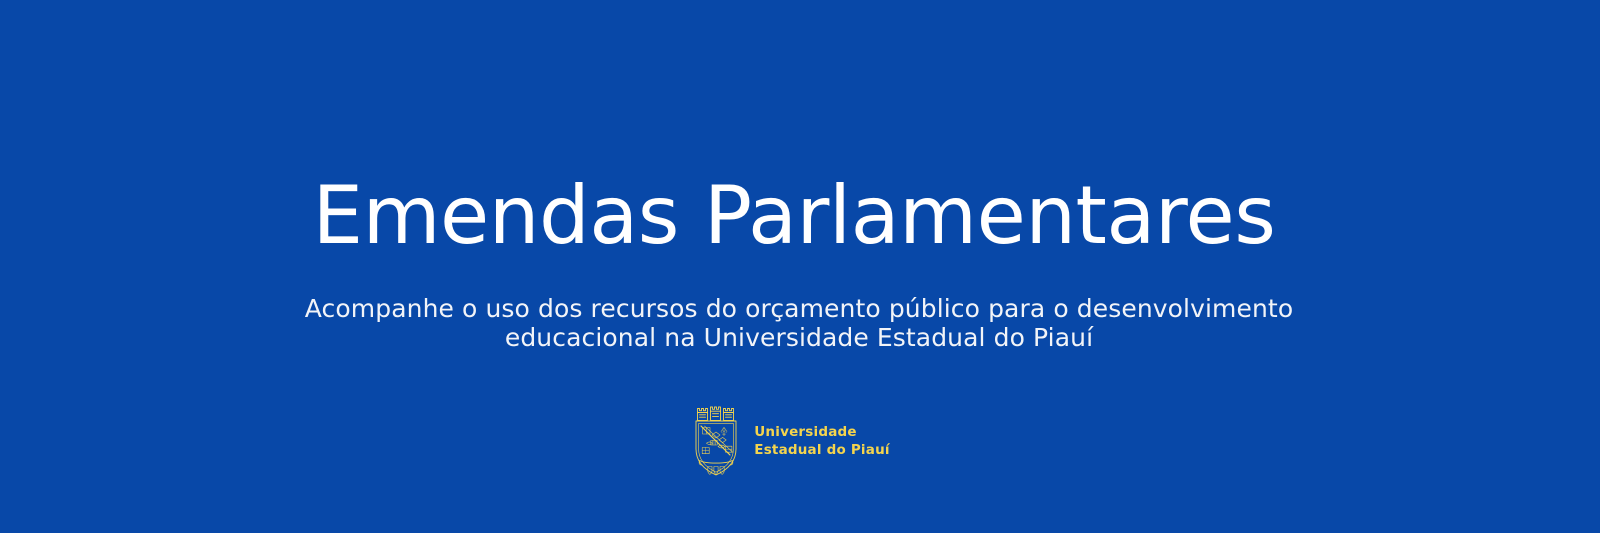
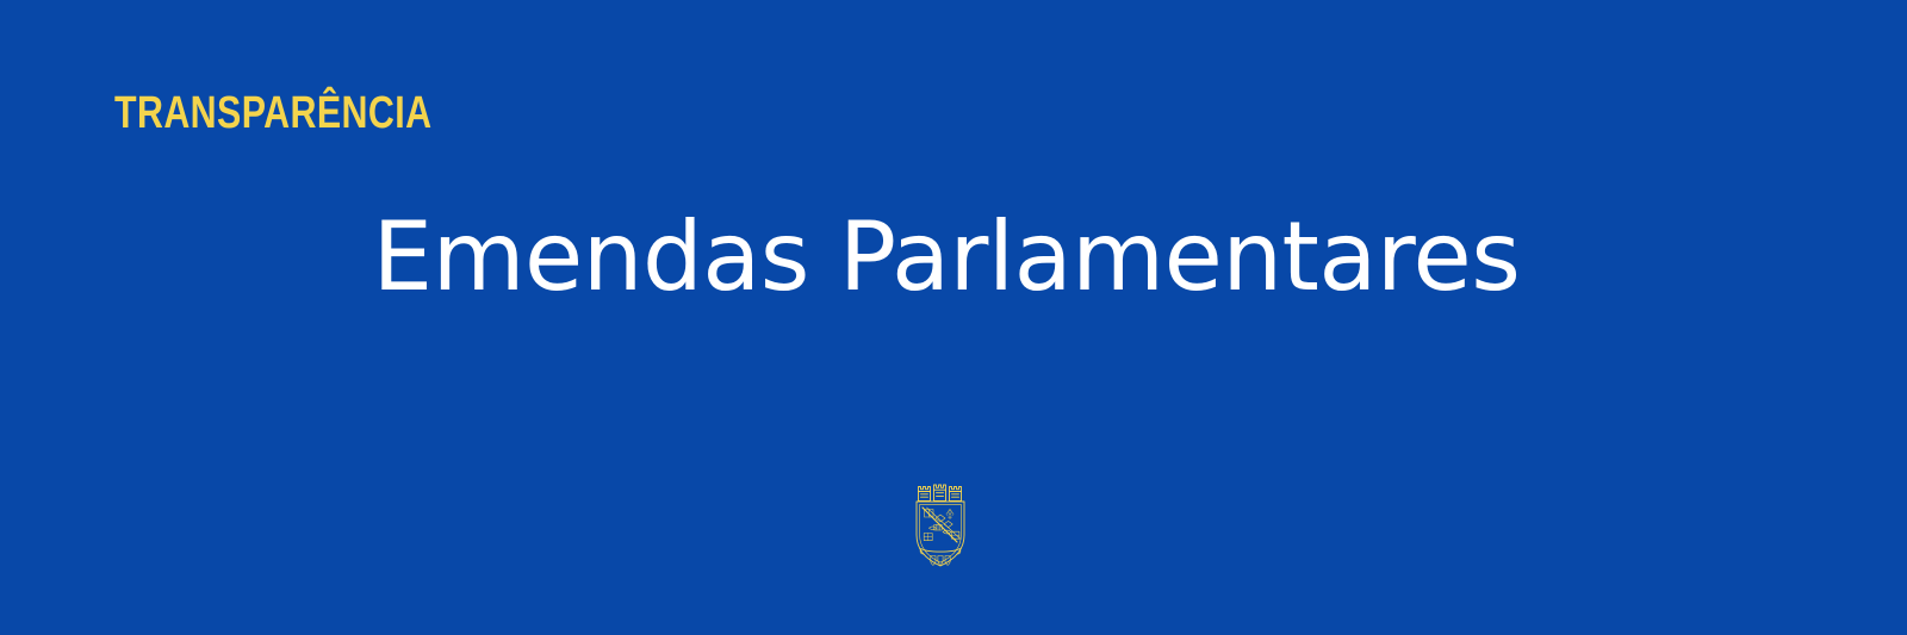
+ TRANSPARÊNCIA
  Emendas Parlamentares
- Acompanhe o uso dos recursos do orçamento público para o desenvolvimento
- educacional na Universidade Estadual do Piauí
- Universidade
- Estadual do Piauí
